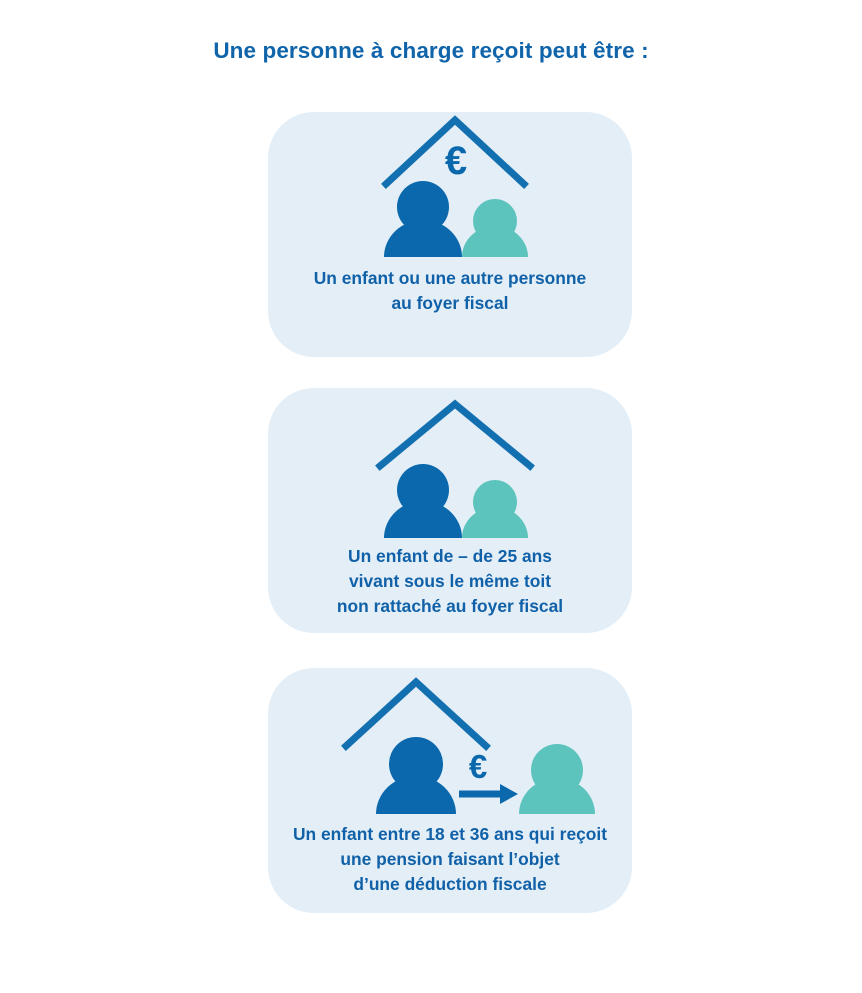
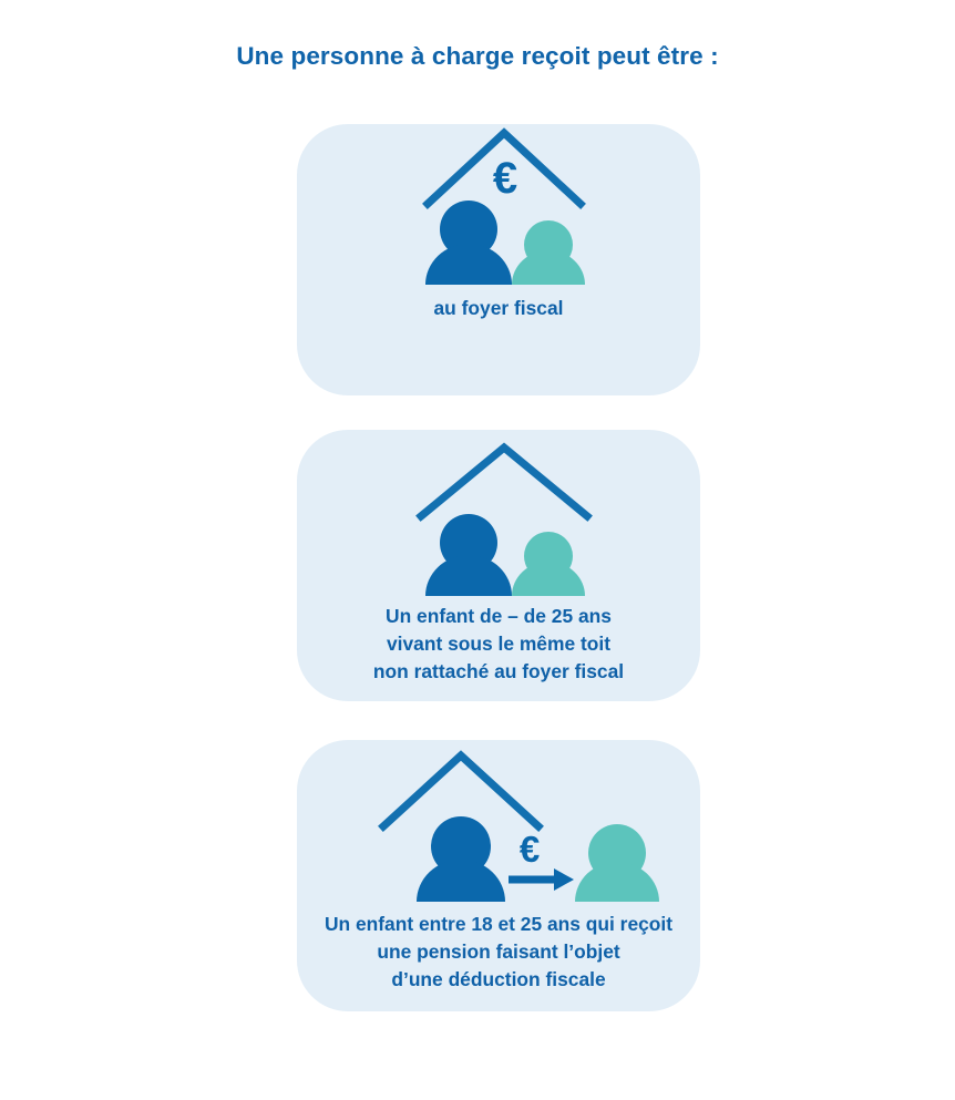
  Une personne à charge reçoit peut être :
  €
- Un enfant ou une autre personne
  au foyer fiscal
  Un enfant de – de 25 ans
  vivant sous le même toit
  non rattaché au foyer fiscal
  €
- Un enfant entre 18 et 36 ans qui reçoit
+ Un enfant entre 18 et 25 ans qui reçoit
  une pension faisant l’objet
  d’une déduction fiscale
